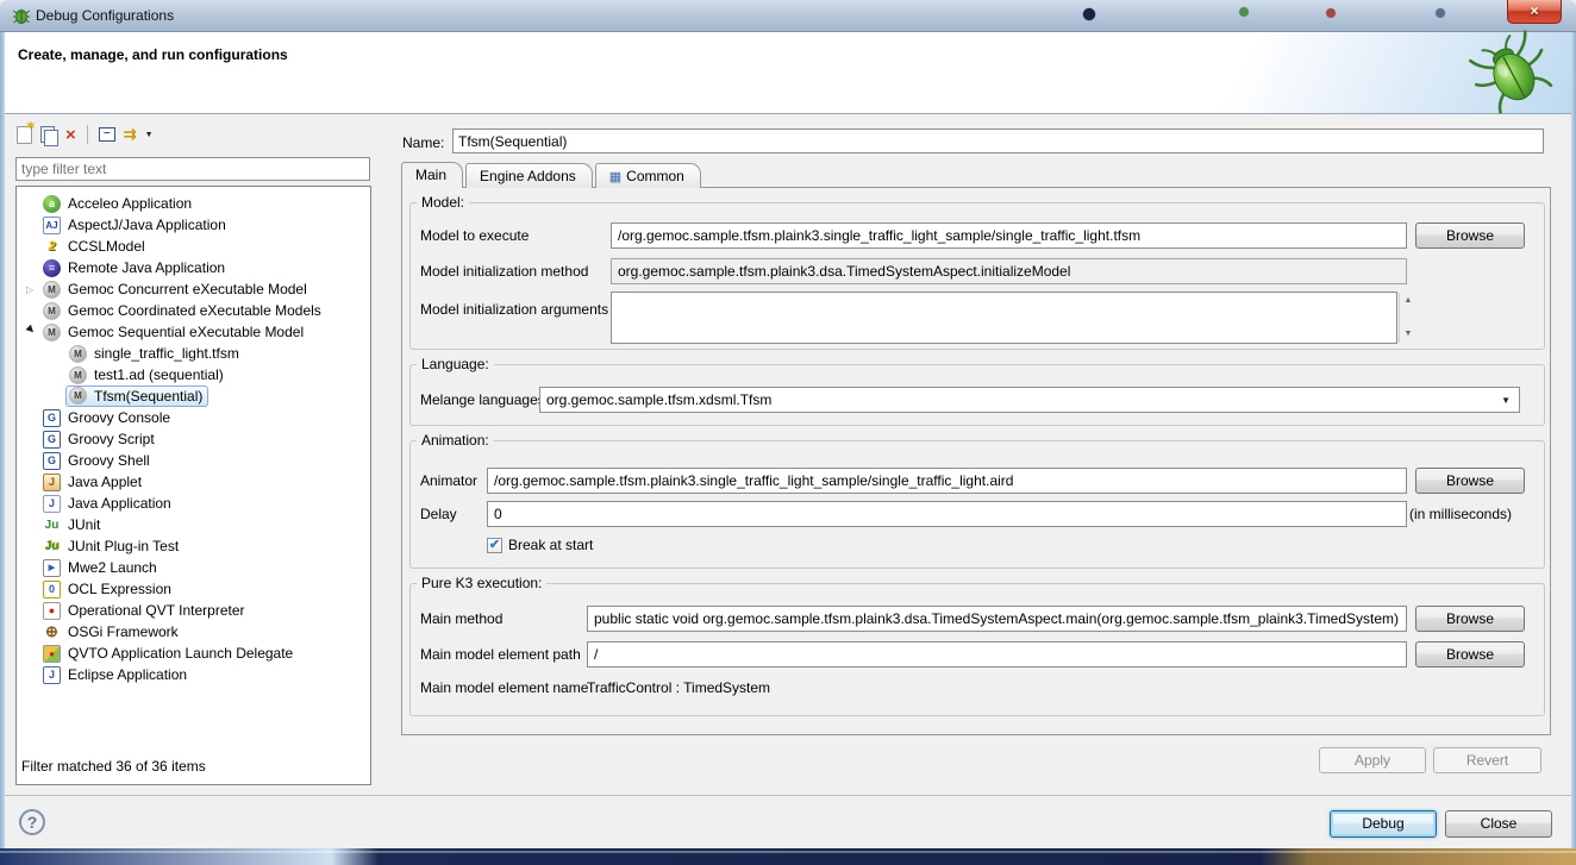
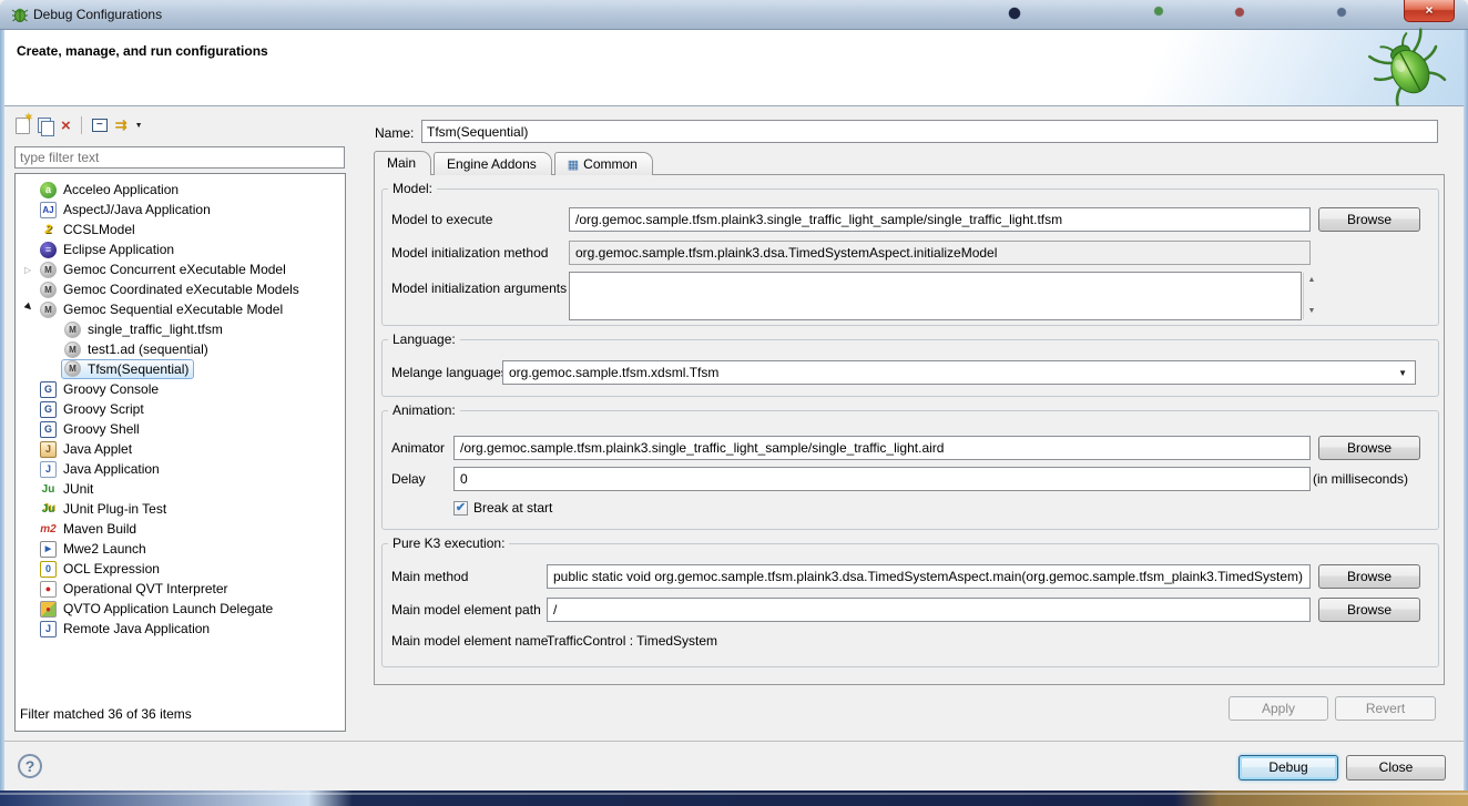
  Debug Configurations
  ×
  Create, manage, and run configurations
  ✶
  ×
  −
  ⇉
  type filter text
  a
  Acceleo Application
  AJ
  AspectJ/Java Application
  2
  CCSLModel
  ≡
- Remote Java Application
+ Eclipse Application
  ▷
  M
  Gemoc Concurrent eXecutable Model
  M
  Gemoc Coordinated eXecutable Models
  M
  Gemoc Sequential eXecutable Model
  M
  single_traffic_light.tfsm
  M
  test1.ad (sequential)
  M
  Tfsm(Sequential)
  G
  Groovy Console
  G
  Groovy Script
  G
  Groovy Shell
  J
  Java Applet
  J
  Java Application
  Ju
  JUnit
  Ju
  JUnit Plug-in Test
+ m2
+ Maven Build
  Mwe2 Launch
  0
  OCL Expression
  ●
  Operational QVT Interpreter
- ⊕
- OSGi Framework
  ●
  QVTO Application Launch Delegate
  J
- Eclipse Application
+ Remote Java Application
  Filter matched 36 of 36 items
  Name:
  Tfsm(Sequential)
  Main
  Engine Addons
  ▦ Common
  Model:
  Model to execute
  /org.gemoc.sample.tfsm.plaink3.single_traffic_light_sample/single_traffic_light.tfsm
  Browse
  Model initialization method
  org.gemoc.sample.tfsm.plaink3.dsa.TimedSystemAspect.initializeModel
  Model initialization arguments
  Language:
  Melange language
  org.gemoc.sample.tfsm.xdsml.Tfsm
  ▼
  Animation:
  Animator
  /org.gemoc.sample.tfsm.plaink3.single_traffic_light_sample/single_traffic_light.aird
  Browse
  Delay
  0
  (in milliseconds)
  ✔
  Break at start
  Pure K3 execution:
  Main method
  public static void org.gemoc.sample.tfsm.plaink3.dsa.TimedSystemAspect.main(org.gemoc.sample.tfsm_plaink3.TimedSystem)
  Browse
  Main model element path
  /
  Browse
  Main model element name
  TrafficControl : TimedSystem
  Apply
  Revert
  ?
  Debug
  Close
